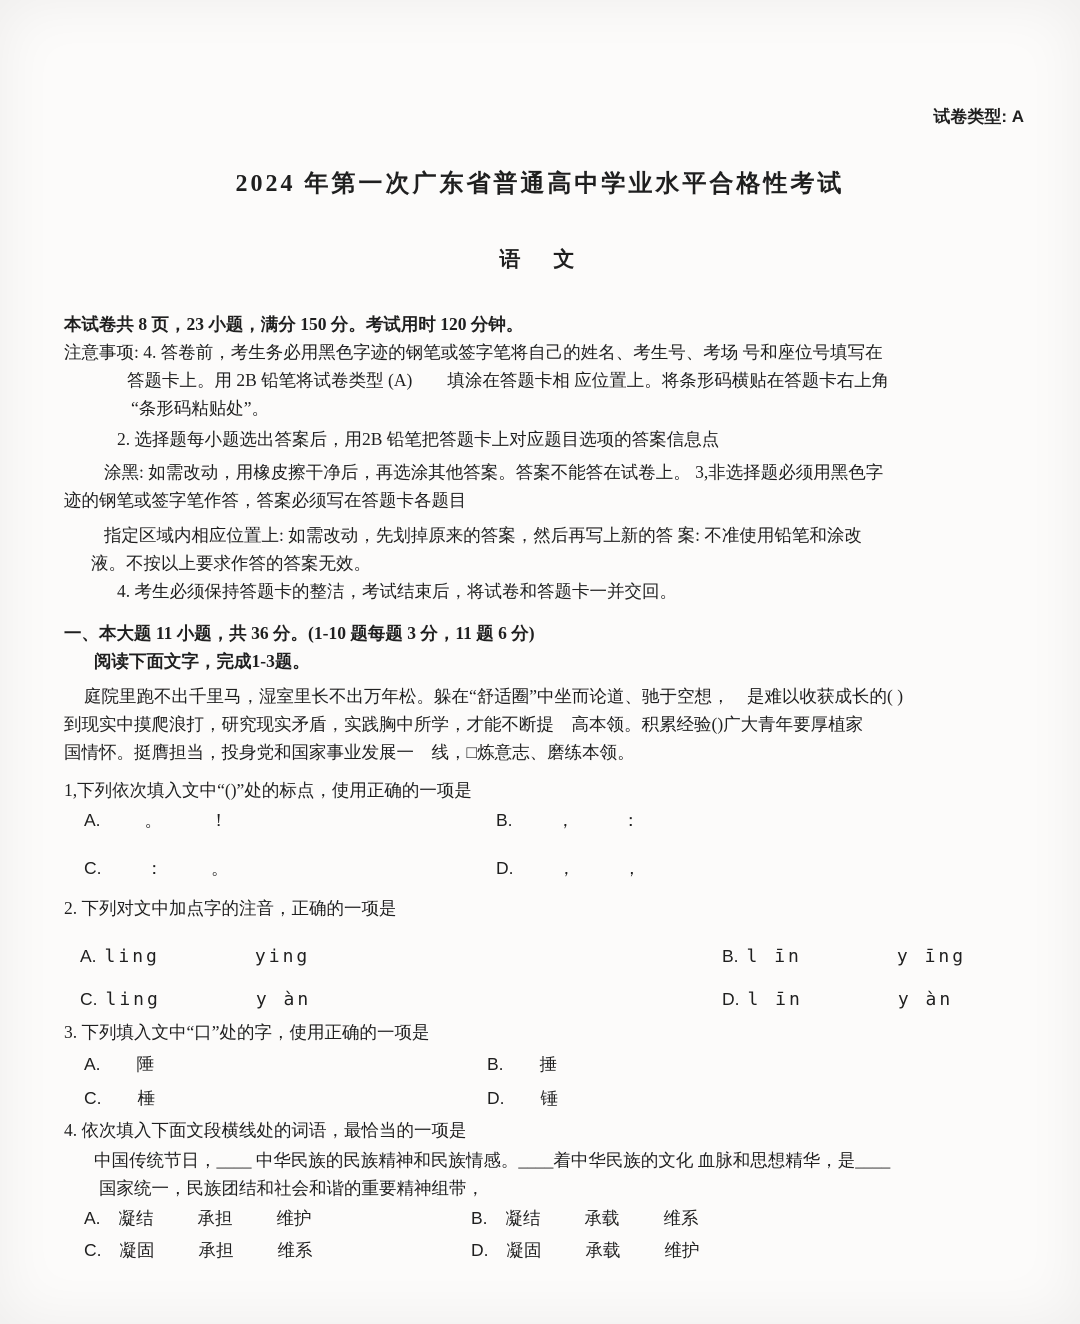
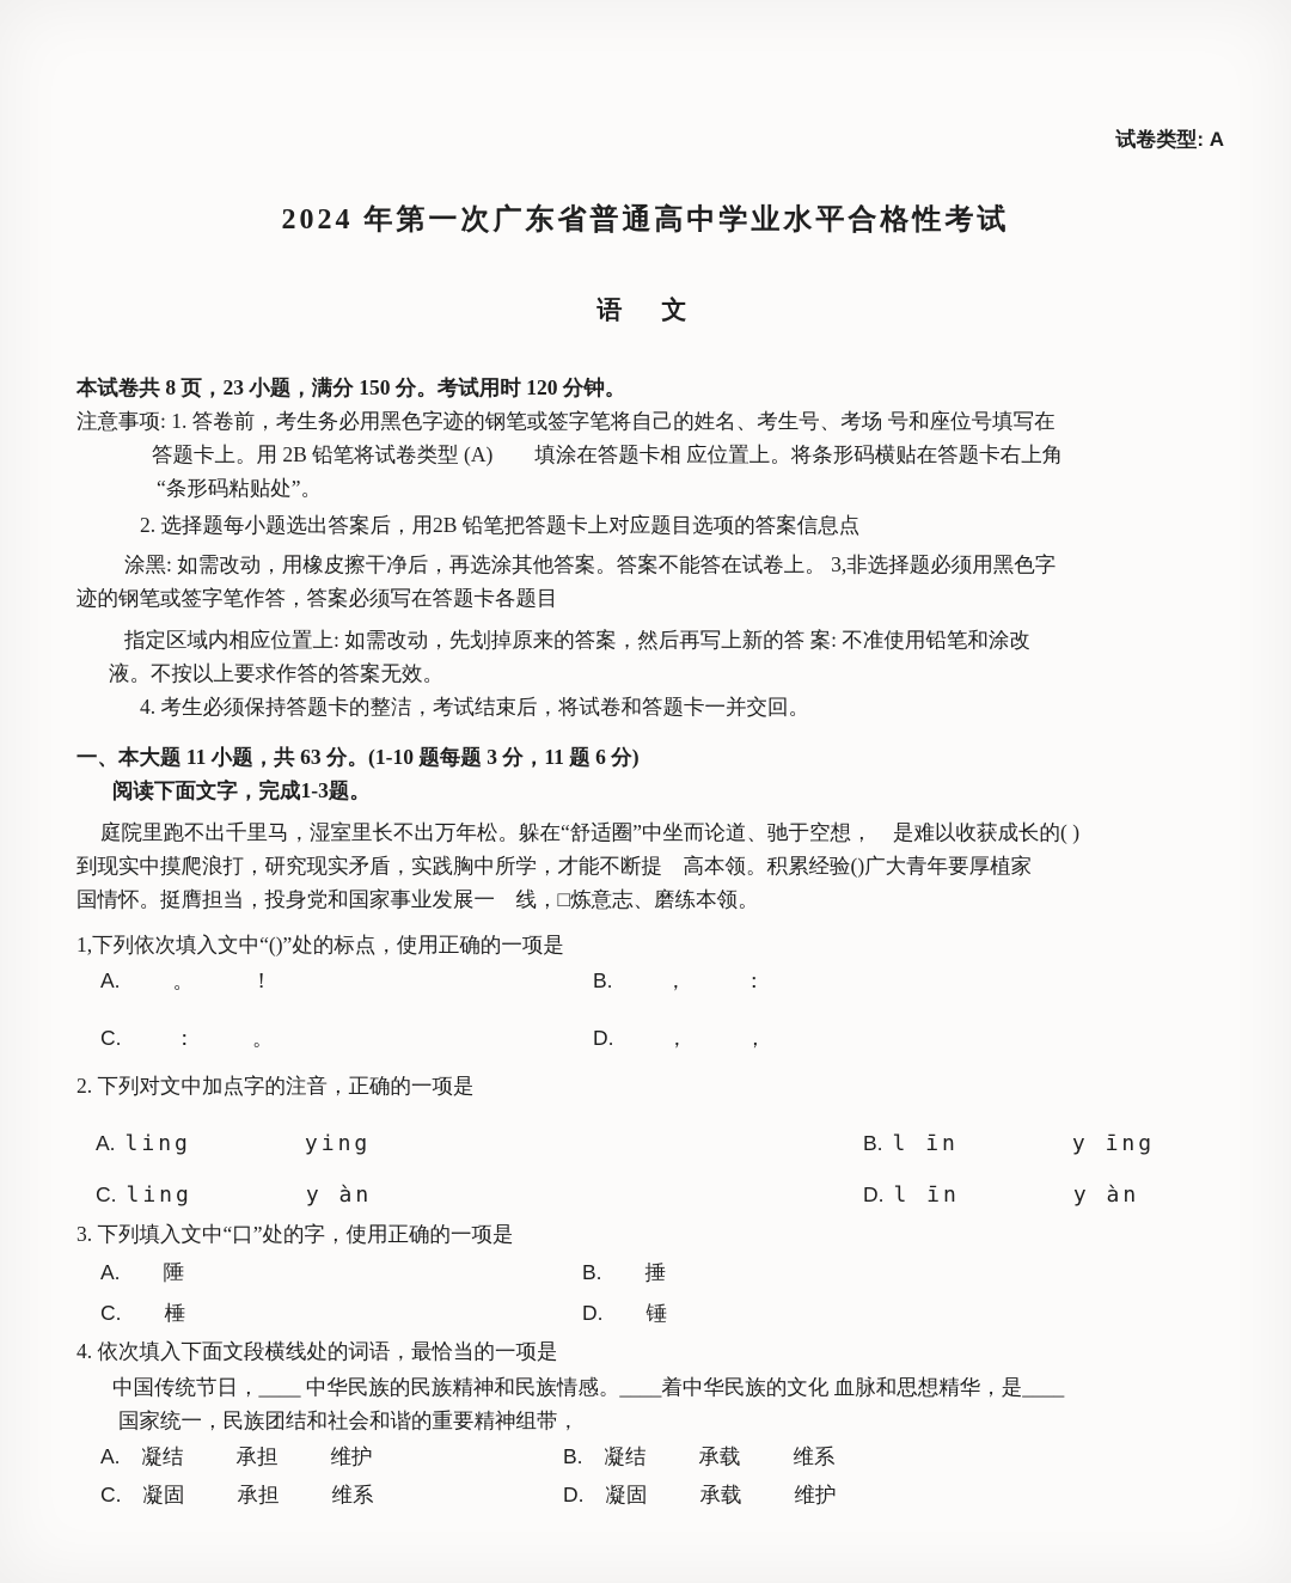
  试卷类型: A
  2024 年第一次广东省普通高中学业水平合格性考试
  语 文
  本试卷共 8 页，23 小题，满分 150 分。考试用时 120 分钟。
- 注意事项: 4. 答卷前，考生务必用黑色字迹的钢笔或签字笔将自己的姓名、考生号、考场 号和座位号填写在
+ 注意事项: 1. 答卷前，考生务必用黑色字迹的钢笔或签字笔将自己的姓名、考生号、考场 号和座位号填写在
  答题卡上。用 2B 铅笔将试卷类型 (A) 填涂在答题卡相 应位置上。将条形码横贴在答题卡右上角
  “条形码粘贴处”。
  2. 选择题每小题选出答案后，用2B 铅笔把答题卡上对应题目选项的答案信息点
  涂黑: 如需改动，用橡皮擦干净后，再选涂其他答案。答案不能答在试卷上。 3,非选择题必须用黑色字
  迹的钢笔或签字笔作答，答案必须写在答题卡各题目
  指定区域内相应位置上: 如需改动，先划掉原来的答案，然后再写上新的答 案: 不准使用铅笔和涂改
  液。不按以上要求作答的答案无效。
  4. 考生必须保持答题卡的整洁，考试结束后，将试卷和答题卡一并交回。
- 一、本大题 11 小题，共 36 分。(1-10 题每题 3 分，11 题 6 分)
+ 一、本大题 11 小题，共 63 分。(1-10 题每题 3 分，11 题 6 分)
  阅读下面文字，完成1-3题。
  庭院里跑不出千里马，湿室里长不出万年松。躲在“舒适圈”中坐而论道、驰于空想， 是难以收获成长的( )
  到现实中摸爬浪打，研究现实矛盾，实践胸中所学，才能不断提 高本领。积累经验()广大青年要厚植家
  国情怀。挺膺担当，投身党和国家事业发展一 线，□炼意志、磨练本领。
  1,下列依次填入文中“()”处的标点，使用正确的一项是
  A. 。 ！
  B. ， ：
  C. ： 。
  D. ， ，
  2. 下列对文中加点字的注音，正确的一项是
  A. ling ying
  B. l īn y īng
  C. ling y àn
  D. l īn y àn
  3. 下列填入文中“口”处的字，使用正确的一项是
  A. 陲
  B. 捶
  C. 棰
  D. 锤
  4. 依次填入下面文段横线处的词语，最恰当的一项是
  中国传统节日，____ 中华民族的民族精神和民族情感。____着中华民族的文化 血脉和思想精华，是____
  国家统一，民族团结和社会和谐的重要精神组带，
  A. 凝结 承担 维护
  B. 凝结 承载 维系
  C. 凝固 承担 维系
  D. 凝固 承载 维护
